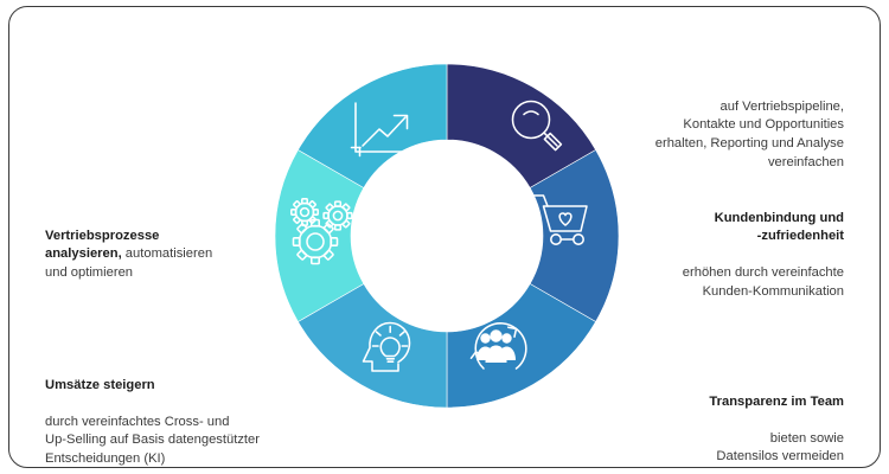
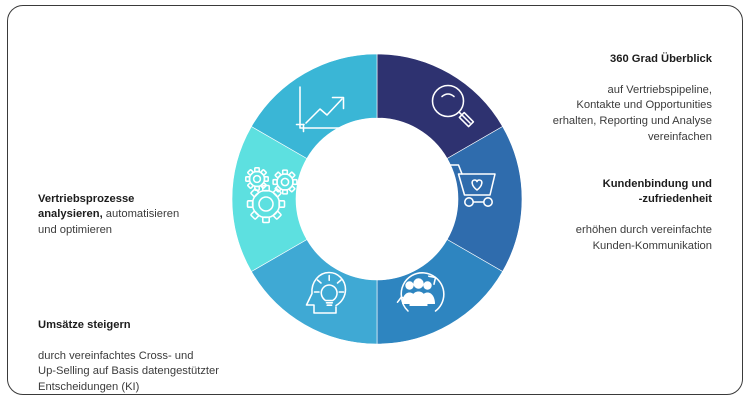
  Vertriebsprozesse
  analysieren, automatisieren
  und optimieren
  Umsätze steigern
  durch vereinfachtes Cross- und
  Up-Selling auf Basis datengestützter
  Entscheidungen (KI)
+ 360 Grad Überblick
  auf Vertriebspipeline,
  Kontakte und Opportunities
  erhalten, Reporting und Analyse
  vereinfachen
  Kundenbindung und
  -zufriedenheit
  erhöhen durch vereinfachte
  Kunden-Kommunikation
- Transparenz im Team
- bieten sowie
- Datensilos vermeiden
